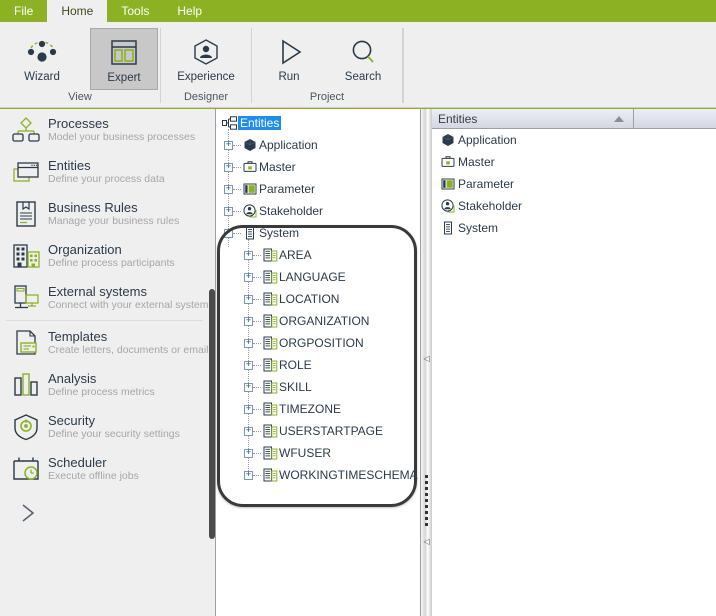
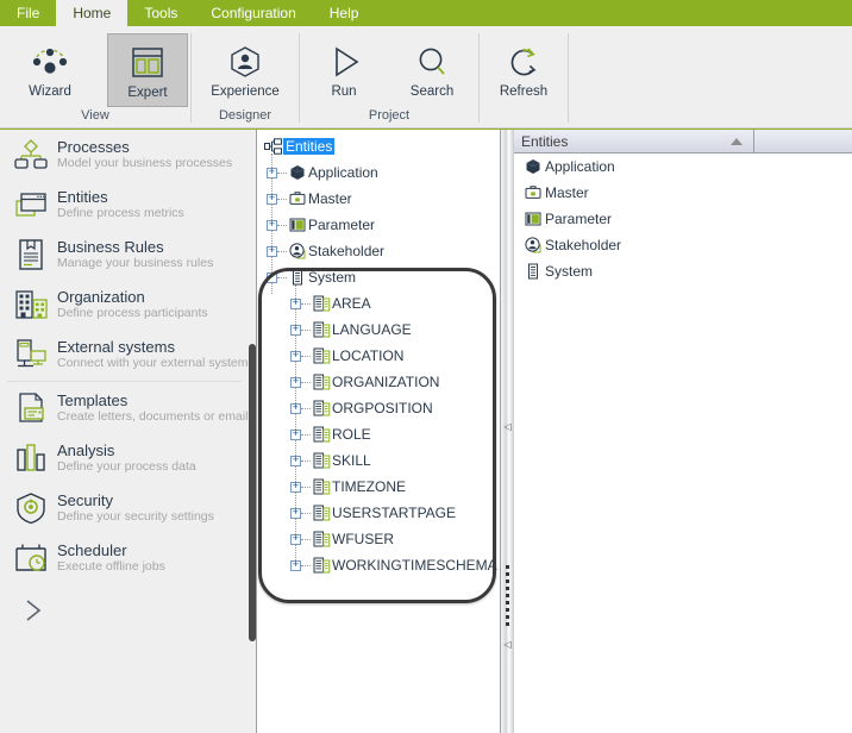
  File
  Home
  Tools
+ Configuration
  Help
  Wizard
  Expert
  View
  Experience
  Designer
  Run
  Search
  Project
+ Refresh
  Processes
  Model your business processes
  Entities
- Define your process data
+ Define process metrics
  Business Rules
  Manage your business rules
  Organization
  Define process participants
  External systems
  Connect with your external system
  Templates
  Create letters, documents or email
  Analysis
- Define process metrics
+ Define your process data
  Security
  Define your security settings
  Scheduler
  Execute offline jobs
  Entities
  +
  Application
  +
  Master
  +
  Parameter
  +
  Stakeholder
  -
  System
  +
  AREA
  +
  LANGUAGE
  +
  LOCATION
  +
  ORGANIZATION
  +
  ORGPOSITION
  +
  ROLE
  +
  SKILL
  +
  TIMEZONE
  +
  USERSTARTPAGE
  +
  WFUSER
  +
  WORKINGTIMESCHEMA
  ◁
  ◁
  Entities
  Application
  Master
  Parameter
  Stakeholder
  System
